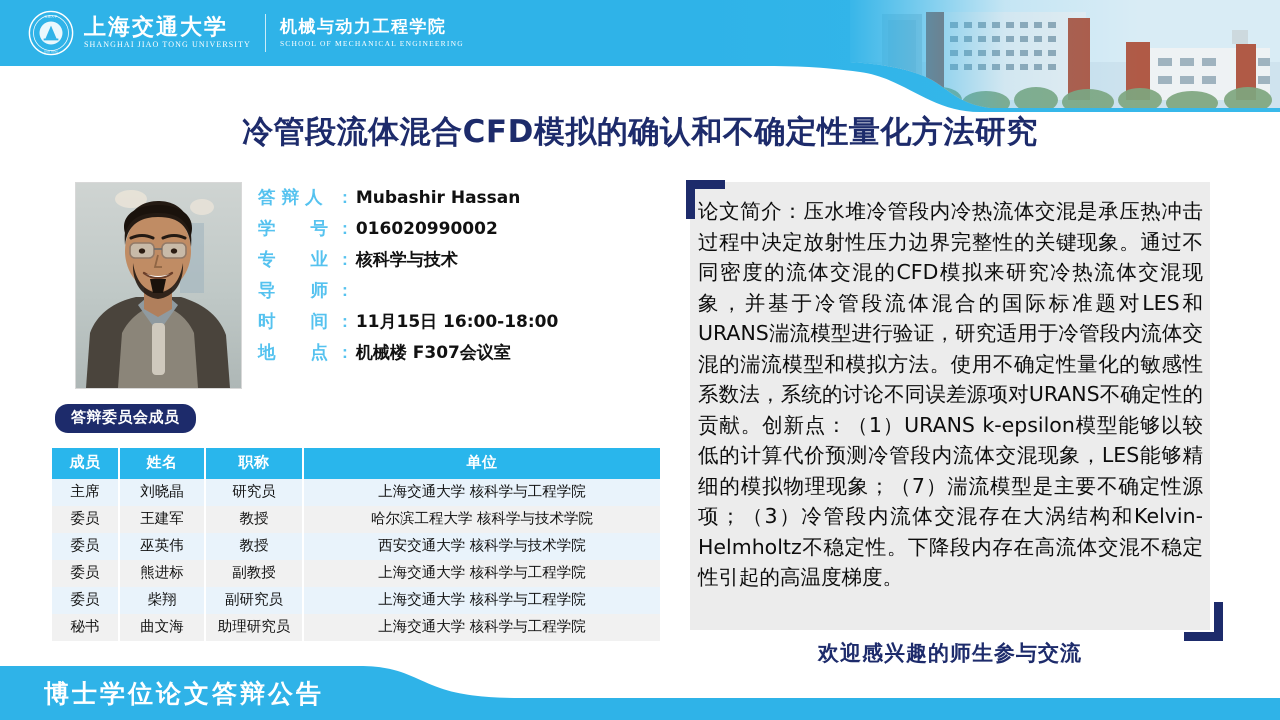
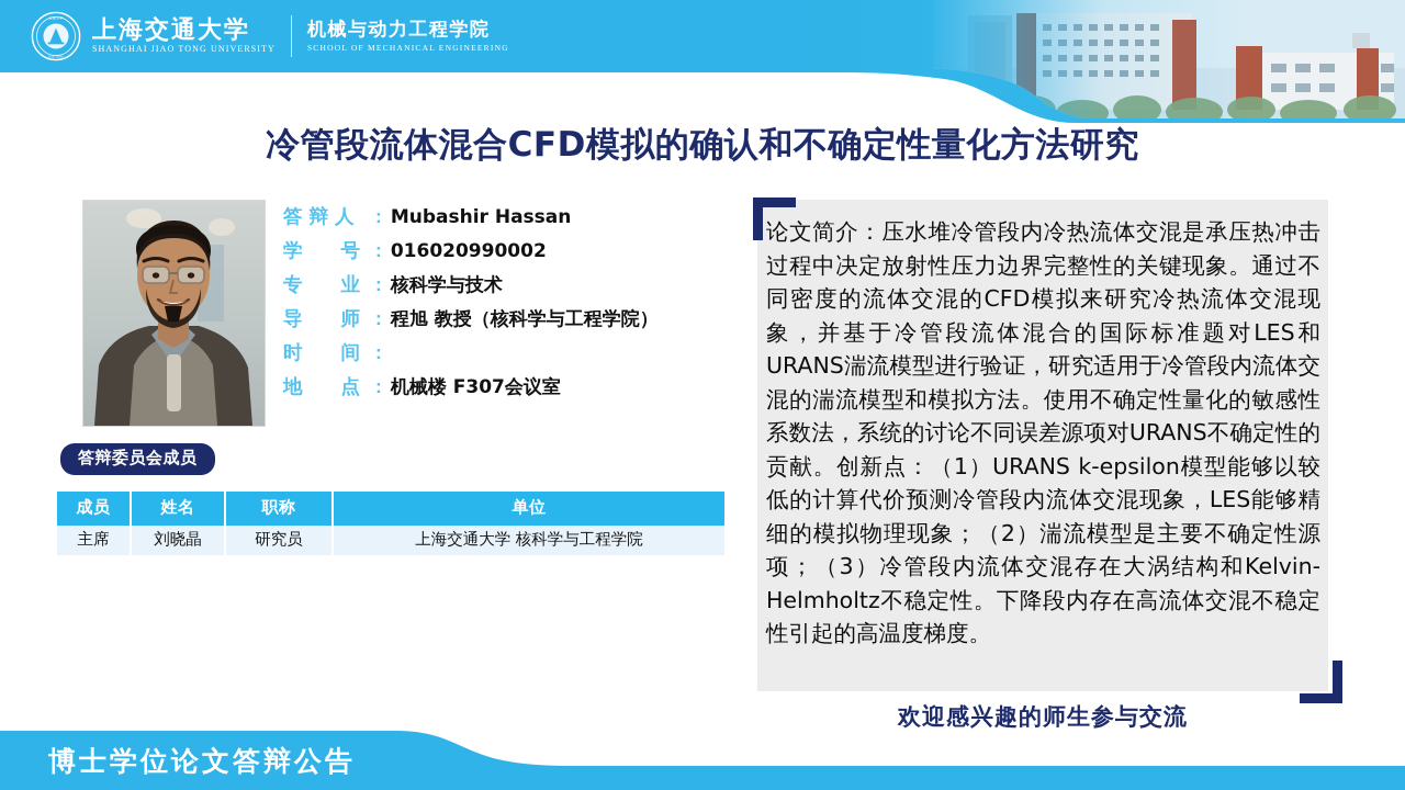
  上海交通大学
  SHANGHAI JIAO TONG UNIVERSITY
  机械与动力工程学院
  SCHOOL OF MECHANICAL ENGINEERING
  冷管段流体混合CFD模拟的确认和不确定性量化方法研究
  答 辩 人
  :
  Mubashir Hassan
  学 号
  :
  016020990002
  专 业
  :
  核科学与技术
  导 师
  :
+ 程旭 教授（核科学与工程学院）
  时 间
  :
- 11月15日 16:00-18:00
  地 点
  :
  机械楼 F307会议室
  答辩委员会成员
  成员	姓名	职称	单位
  主席	刘晓晶	研究员	上海交通大学 核科学与工程学院
- 委员	王建军	教授	哈尔滨工程大学 核科学与技术学院
- 委员	巫英伟	教授	西安交通大学 核科学与技术学院
- 委员	熊进标	副教授	上海交通大学 核科学与工程学院
- 委员	柴翔	副研究员	上海交通大学 核科学与工程学院
- 秘书	曲文海	助理研究员	上海交通大学 核科学与工程学院
- 论文简介：压水堆冷管段内冷热流体交混是承压热冲击过程中决定放射性压力边界完整性的关键现象。通过不同密度的流体交混的CFD模拟来研究冷热流体交混现象，并基于冷管段流体混合的国际标准题对LES和URANS湍流模型进行验证，研究适用于冷管段内流体交混的湍流模型和模拟方法。使用不确定性量化的敏感性系数法，系统的讨论不同误差源项对URANS不确定性的贡献。创新点：（1）URANS k-epsilon模型能够以较低的计算代价预测冷管段内流体交混现象，LES能够精细的模拟物理现象；（7）湍流模型是主要不确定性源项；（3）冷管段内流体交混存在大涡结构和Kelvin-Helmholtz不稳定性。下降段内存在高流体交混不稳定性引起的高温度梯度。
+ 论文简介：压水堆冷管段内冷热流体交混是承压热冲击过程中决定放射性压力边界完整性的关键现象。通过不同密度的流体交混的CFD模拟来研究冷热流体交混现象，并基于冷管段流体混合的国际标准题对LES和URANS湍流模型进行验证，研究适用于冷管段内流体交混的湍流模型和模拟方法。使用不确定性量化的敏感性系数法，系统的讨论不同误差源项对URANS不确定性的贡献。创新点：（1）URANS k-epsilon模型能够以较低的计算代价预测冷管段内流体交混现象，LES能够精细的模拟物理现象；（2）湍流模型是主要不确定性源项；（3）冷管段内流体交混存在大涡结构和Kelvin-Helmholtz不稳定性。下降段内存在高流体交混不稳定性引起的高温度梯度。
  欢迎感兴趣的师生参与交流
  博士学位论文答辩公告
